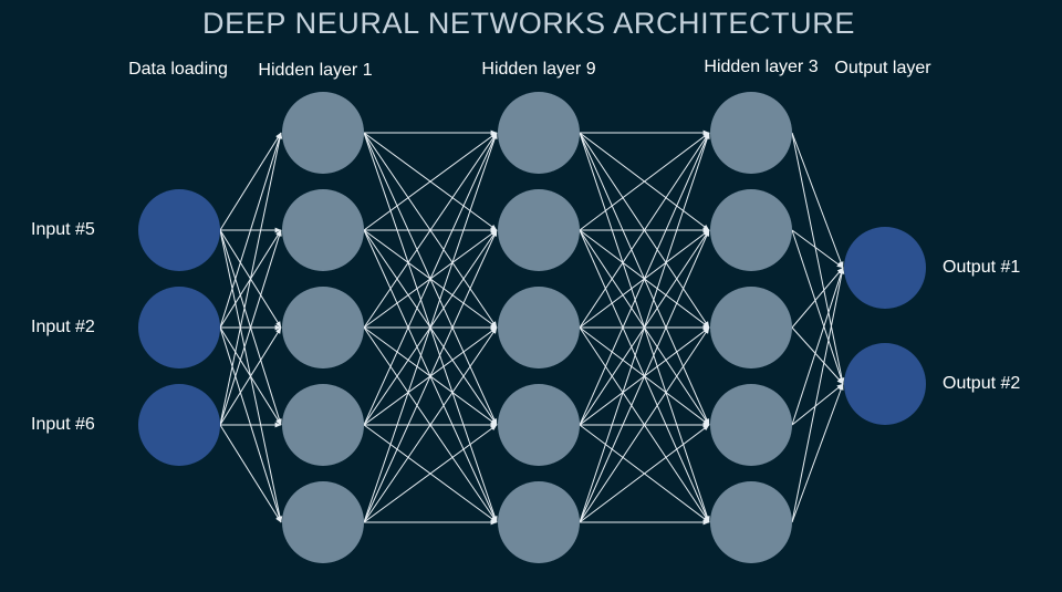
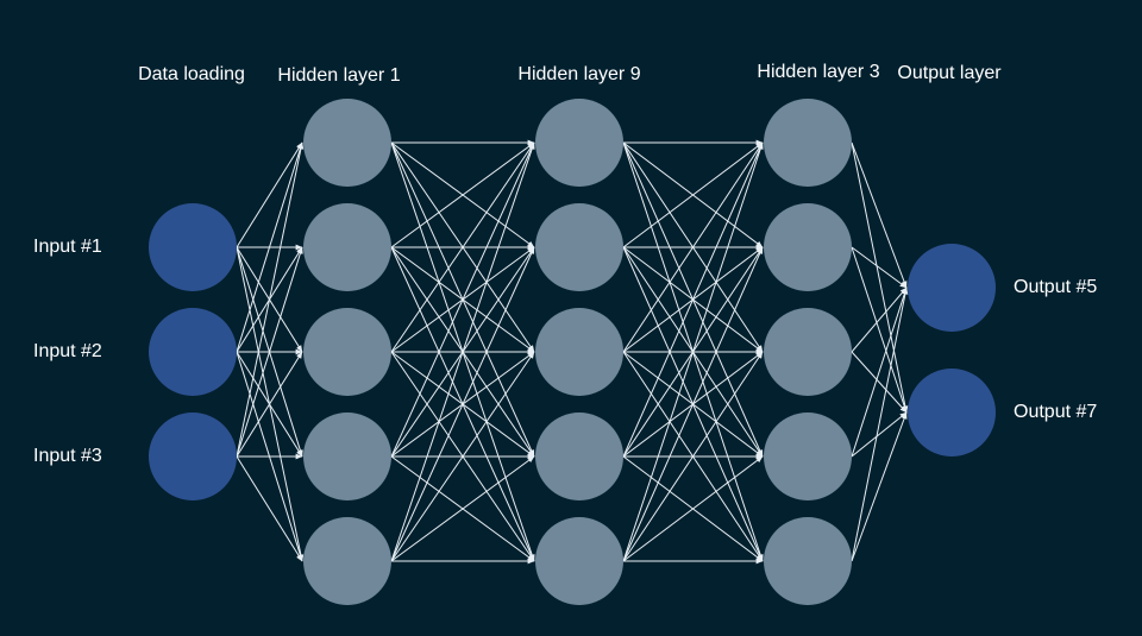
- DEEP NEURAL NETWORKS ARCHITECTURE
  Data loading
  Hidden layer 1
  Hidden layer 9
  Hidden layer 3
  Output layer
- Input #5
+ Input #1
  Input #2
- Input #6
+ Input #3
- Output #1
+ Output #5
- Output #2
+ Output #7
